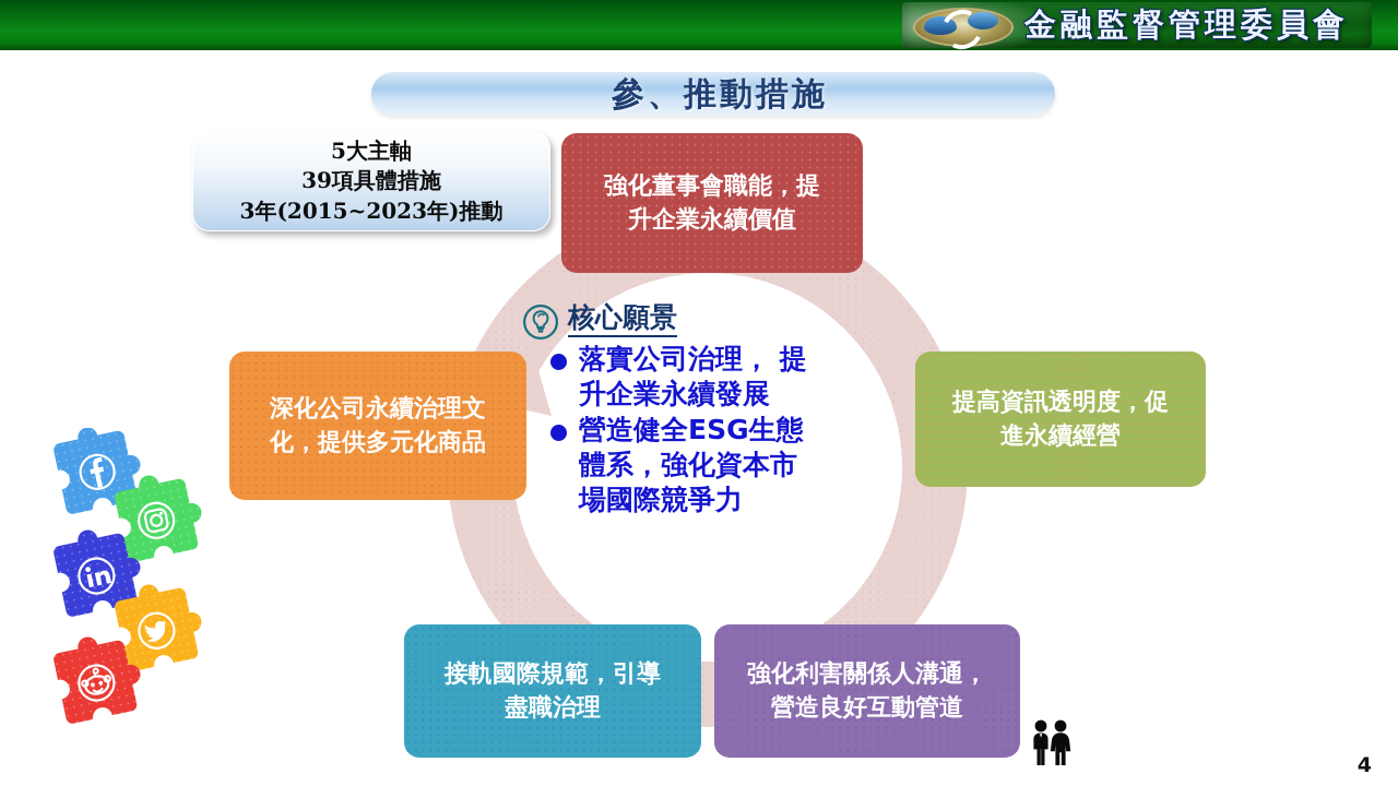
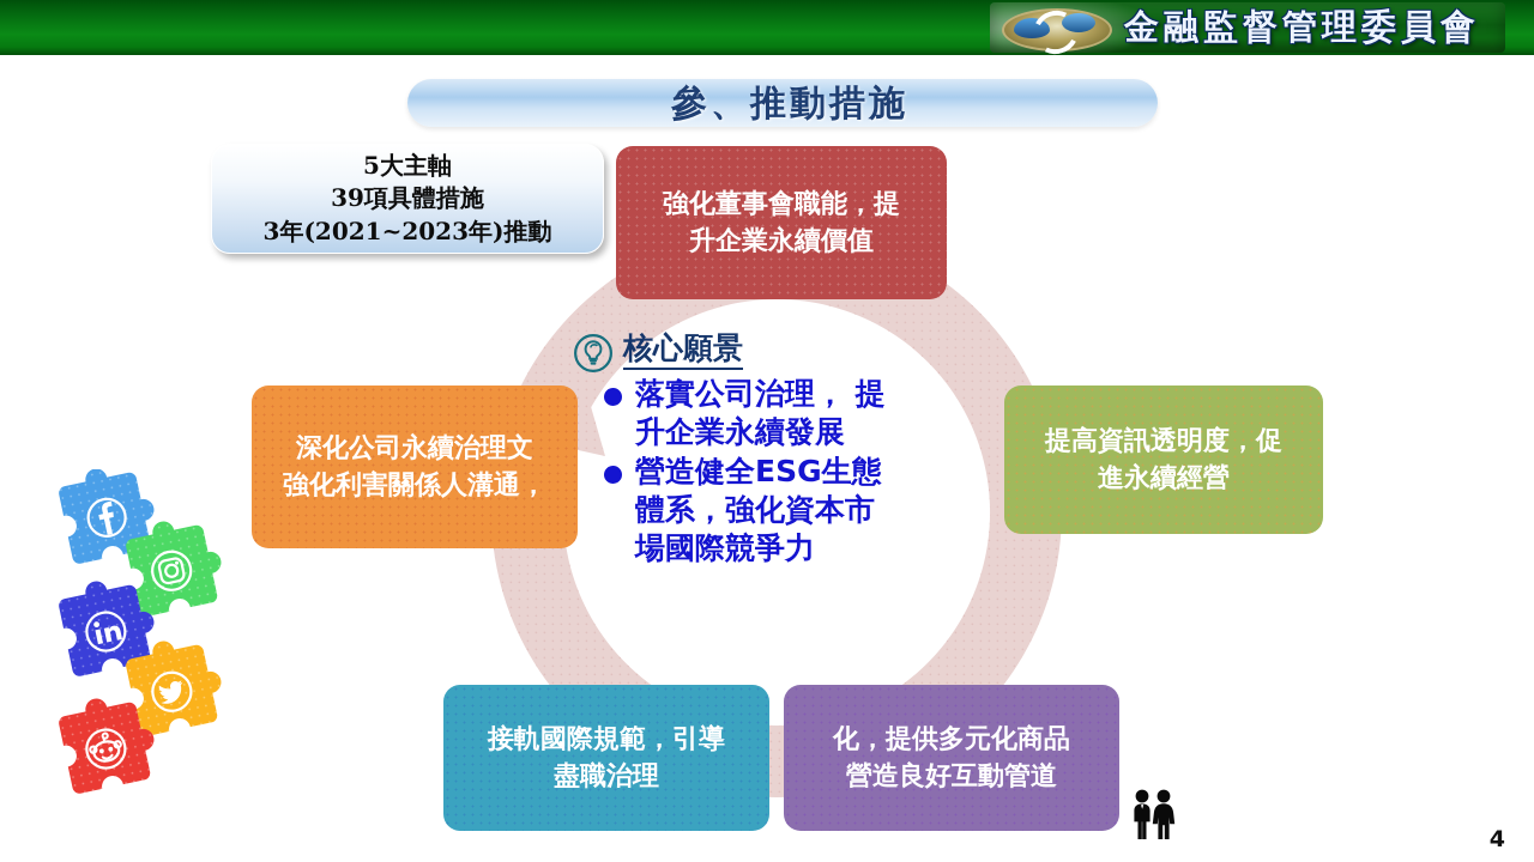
  金融監督管理委員會
  參、推動措施
  5大主軸
  39項具體措施
- 3年(2015~2023年)推動
+ 3年(2021~2023年)推動
  強化董事會職能，提
  升企業永續價值
  提高資訊透明度，促
  進永續經營
- 強化利害關係人溝通，
+ 化，提供多元化商品
  營造良好互動管道
  接軌國際規範，引導
  盡職治理
  深化公司永續治理文
- 化，提供多元化商品
+ 強化利害關係人溝通，
  核心願景
  落實公司治理， 提
  升企業永續發展
  營造健全ESG生態
  體系，強化資本市
  場國際競爭力
  4
